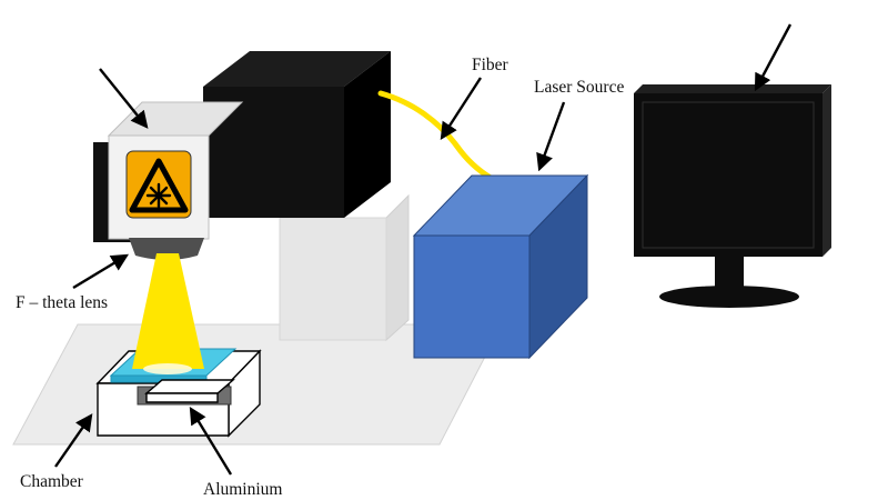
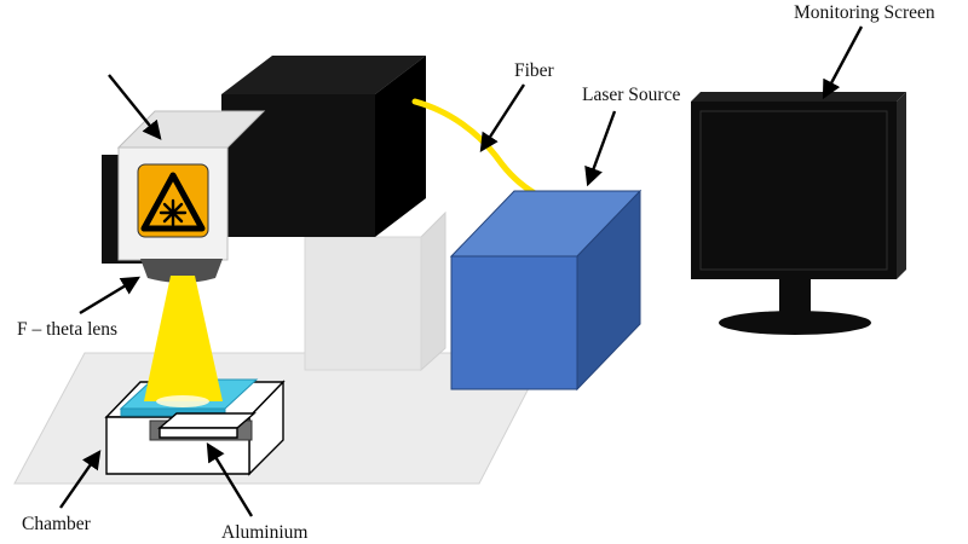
  Fiber
  Laser Source
+ Monitoring Screen
  F – theta lens
  Chamber
  Aluminium
